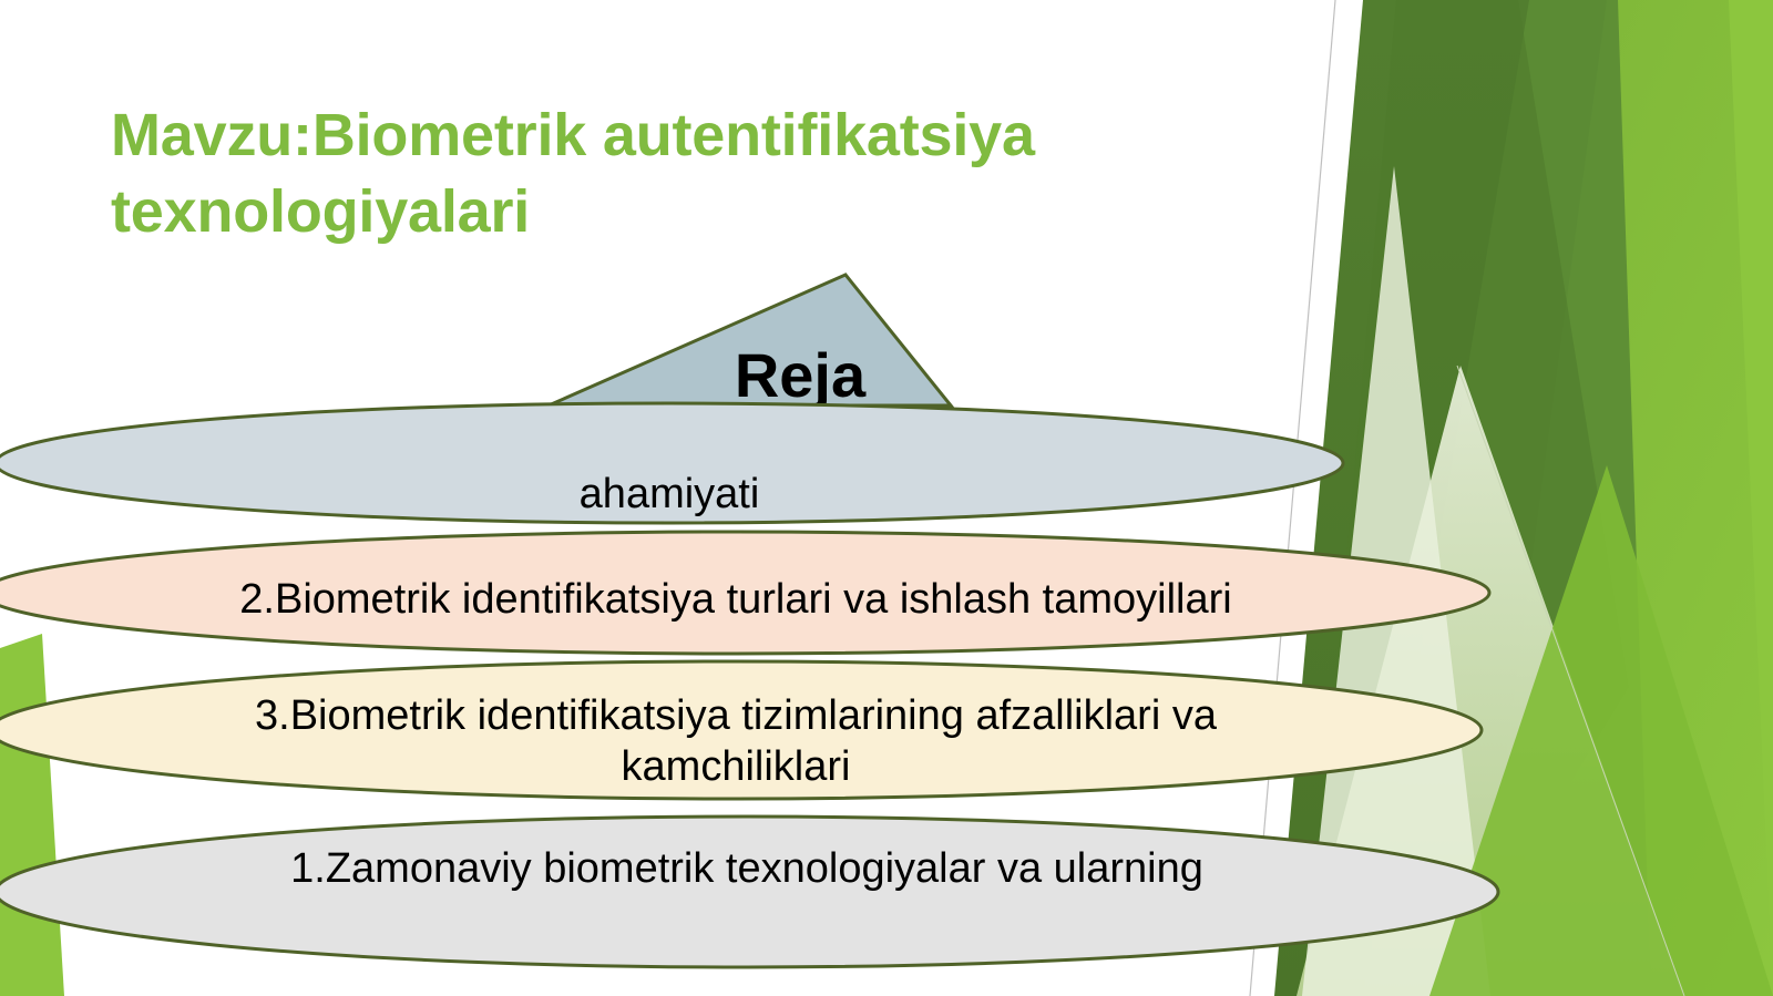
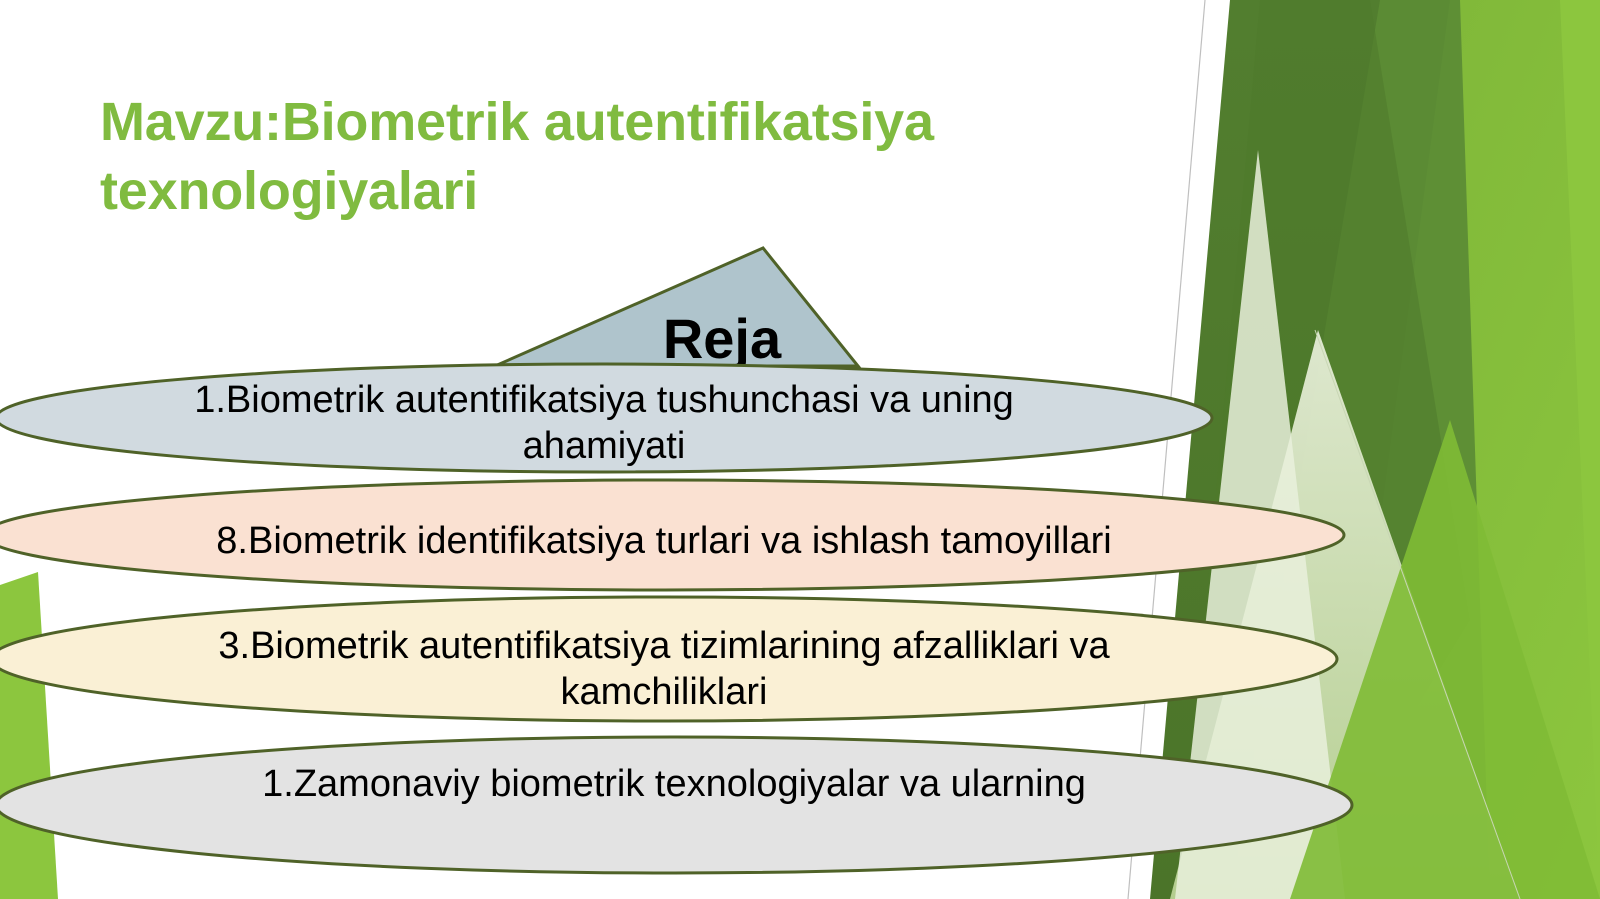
  Mavzu:Biometrik autentifikatsiya texnologiyalari
  Reja
+ 1.Biometrik autentifikatsiya tushunchasi va uning
  ahamiyati
- 2.Biometrik identifikatsiya turlari va ishlash tamoyillari
+ 8.Biometrik identifikatsiya turlari va ishlash tamoyillari
- 3.Biometrik identifikatsiya tizimlarining afzalliklari va
+ 3.Biometrik autentifikatsiya tizimlarining afzalliklari va
  kamchiliklari
  1.Zamonaviy biometrik texnologiyalar va ularning
